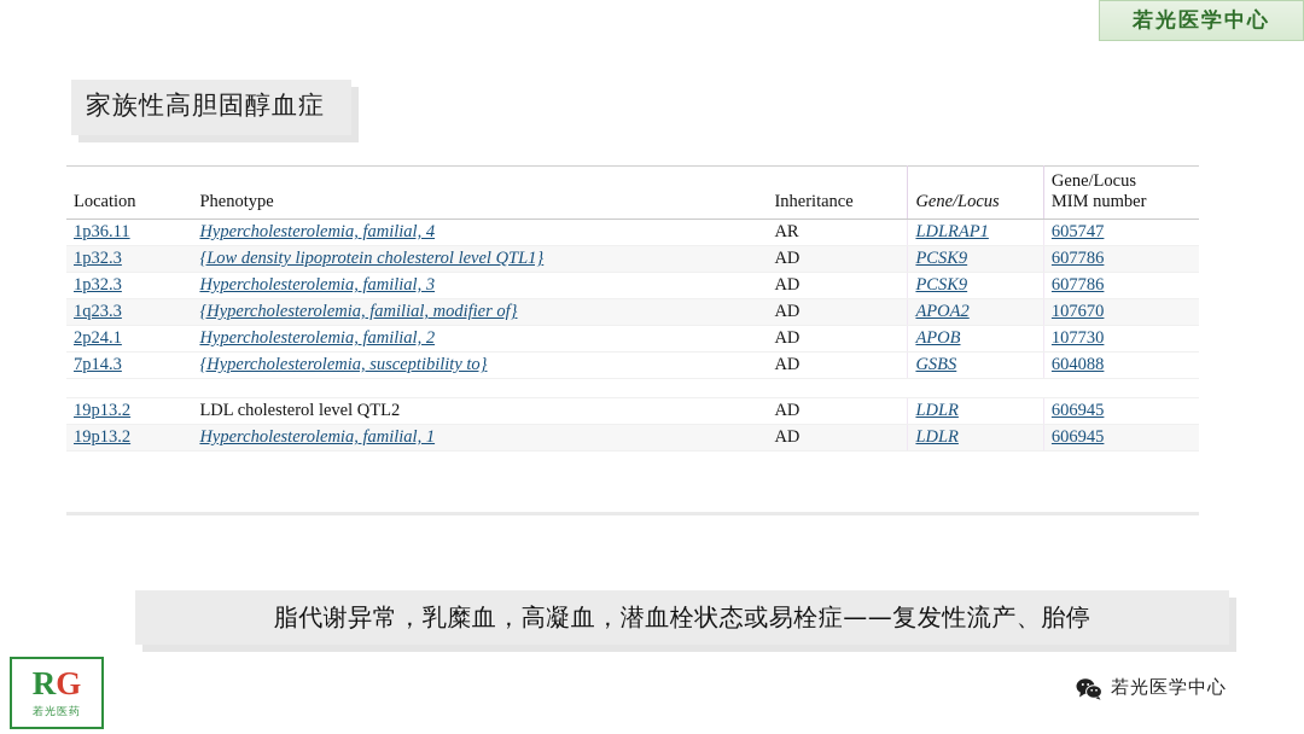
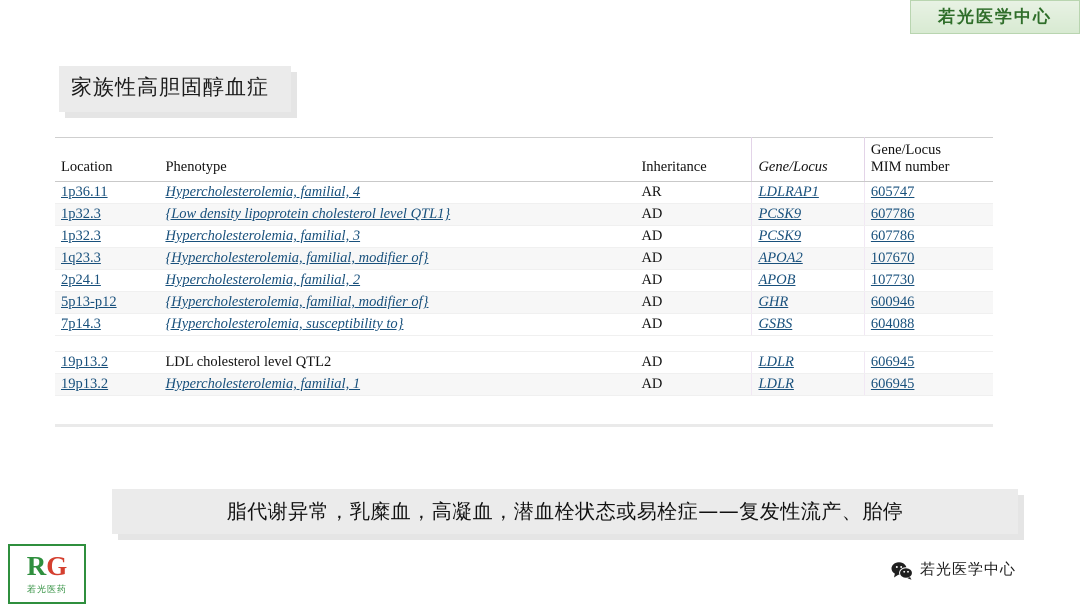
  若光医学中心
  家族性高胆固醇血症
  Location	Phenotype	Inheritance	Gene/Locus	Gene/Locus MIM number
  1p36.11	Hypercholesterolemia, familial, 4	AR	LDLRAP1	605747
  1p32.3	{Low density lipoprotein cholesterol level QTL1}	AD	PCSK9	607786
  1p32.3	Hypercholesterolemia, familial, 3	AD	PCSK9	607786
  1q23.3	{Hypercholesterolemia, familial, modifier of}	AD	APOA2	107670
  2p24.1	Hypercholesterolemia, familial, 2	AD	APOB	107730
+ 5p13-p12	{Hypercholesterolemia, familial, modifier of}	AD	GHR	600946
  7p14.3	{Hypercholesterolemia, susceptibility to}	AD	GSBS	604088
  19p13.2	LDL cholesterol level QTL2	AD	LDLR	606945
  19p13.2	Hypercholesterolemia, familial, 1	AD	LDLR	606945
  脂代谢异常，乳糜血，高凝血，潜血栓状态或易栓症——复发性流产、胎停
  RG
  若光医药
  若光医学中心
